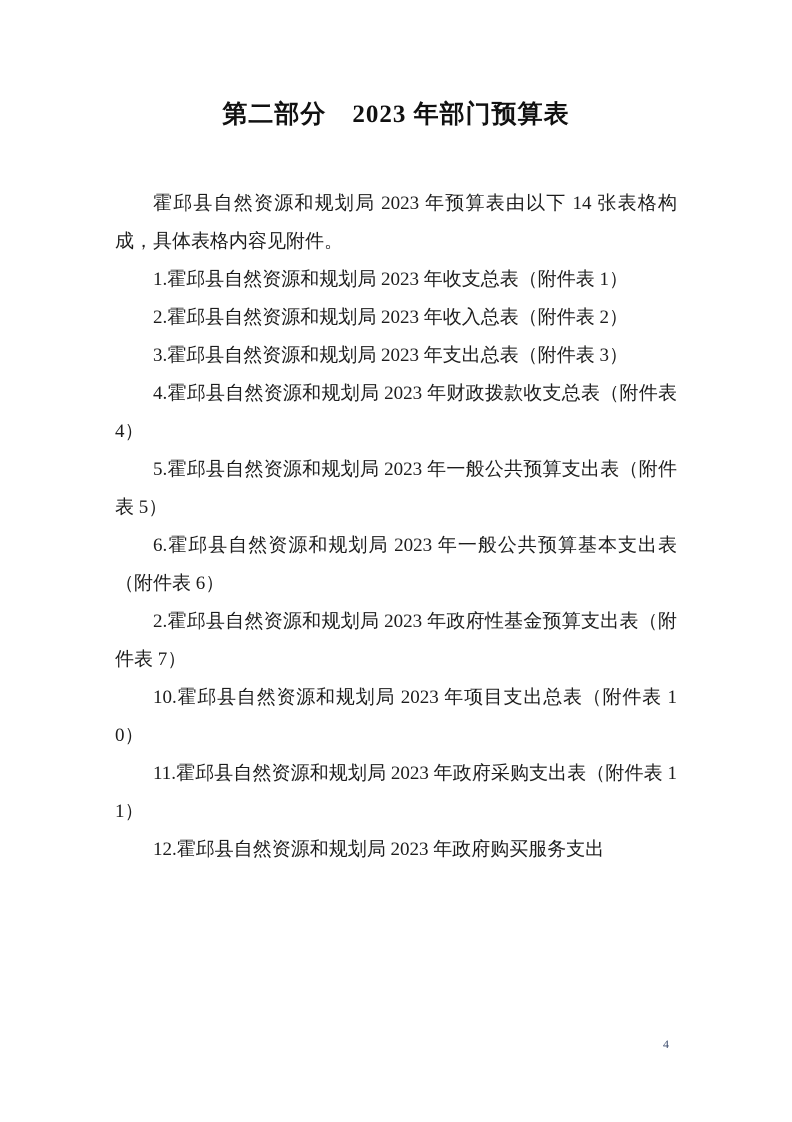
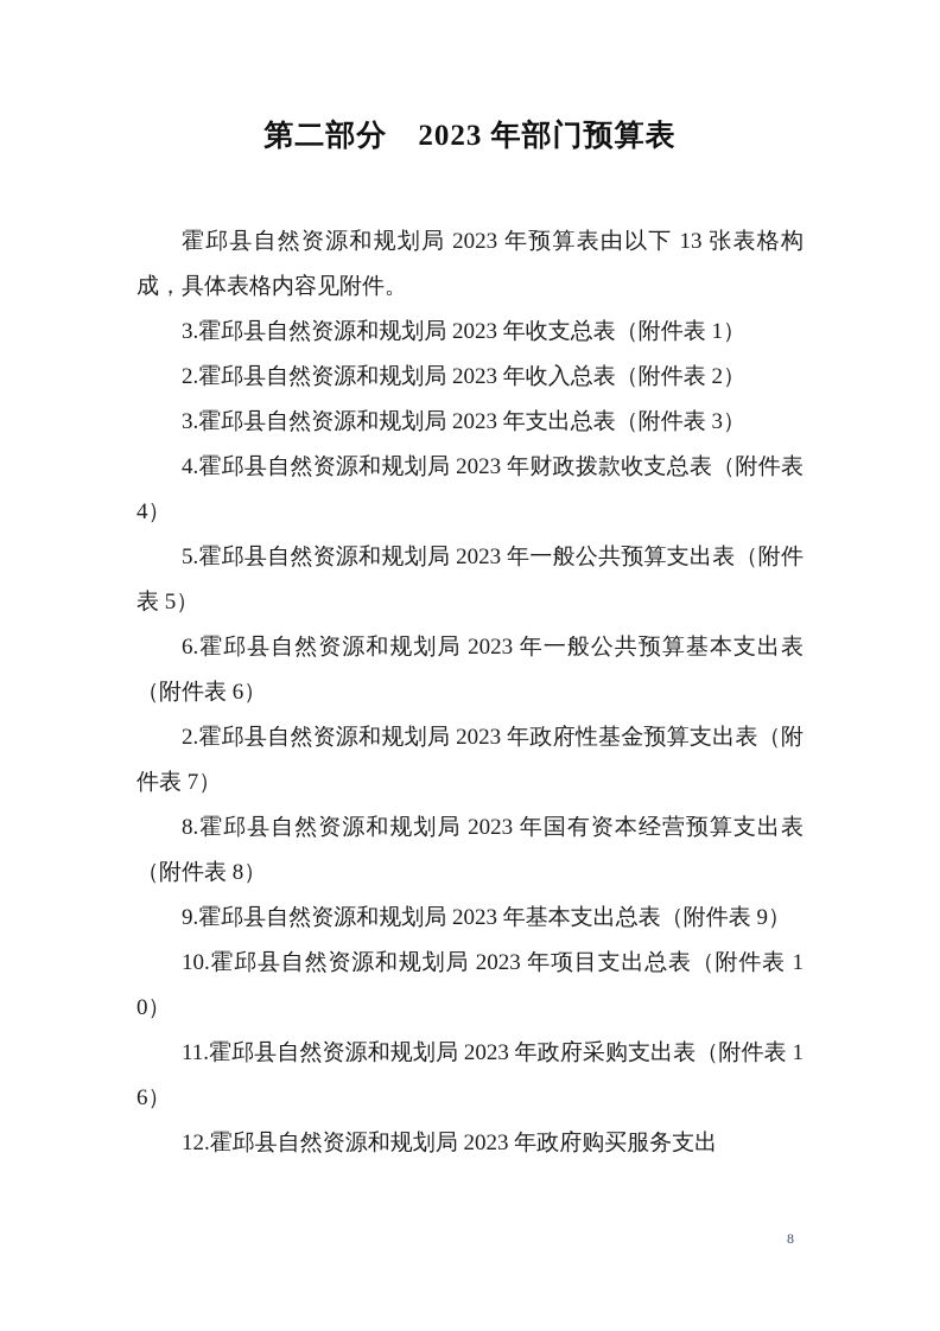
  第二部分 2023 年部门预算表
- 霍邱县自然资源和规划局 2023 年预算表由以下 14 张表格构成，具体表格内容见附件。
+ 霍邱县自然资源和规划局 2023 年预算表由以下 13 张表格构成，具体表格内容见附件。
- 1.霍邱县自然资源和规划局 2023 年收支总表（附件表 1）
+ 3.霍邱县自然资源和规划局 2023 年收支总表（附件表 1）
  2.霍邱县自然资源和规划局 2023 年收入总表（附件表 2）
  3.霍邱县自然资源和规划局 2023 年支出总表（附件表 3）
  4.霍邱县自然资源和规划局 2023 年财政拨款收支总表（附件表 4）
  5.霍邱县自然资源和规划局 2023 年一般公共预算支出表（附件表 5）
  6.霍邱县自然资源和规划局 2023 年一般公共预算基本支出表（附件表 6）
  2.霍邱县自然资源和规划局 2023 年政府性基金预算支出表（附件表 7）
+ 8.霍邱县自然资源和规划局 2023 年国有资本经营预算支出表（附件表 8）
+ 9.霍邱县自然资源和规划局 2023 年基本支出总表（附件表 9）
  10.霍邱县自然资源和规划局 2023 年项目支出总表（附件表 10）
- 11.霍邱县自然资源和规划局 2023 年政府采购支出表（附件表 11）
+ 11.霍邱县自然资源和规划局 2023 年政府采购支出表（附件表 16）
  12.霍邱县自然资源和规划局 2023 年政府购买服务支出
- 4
+ 8
